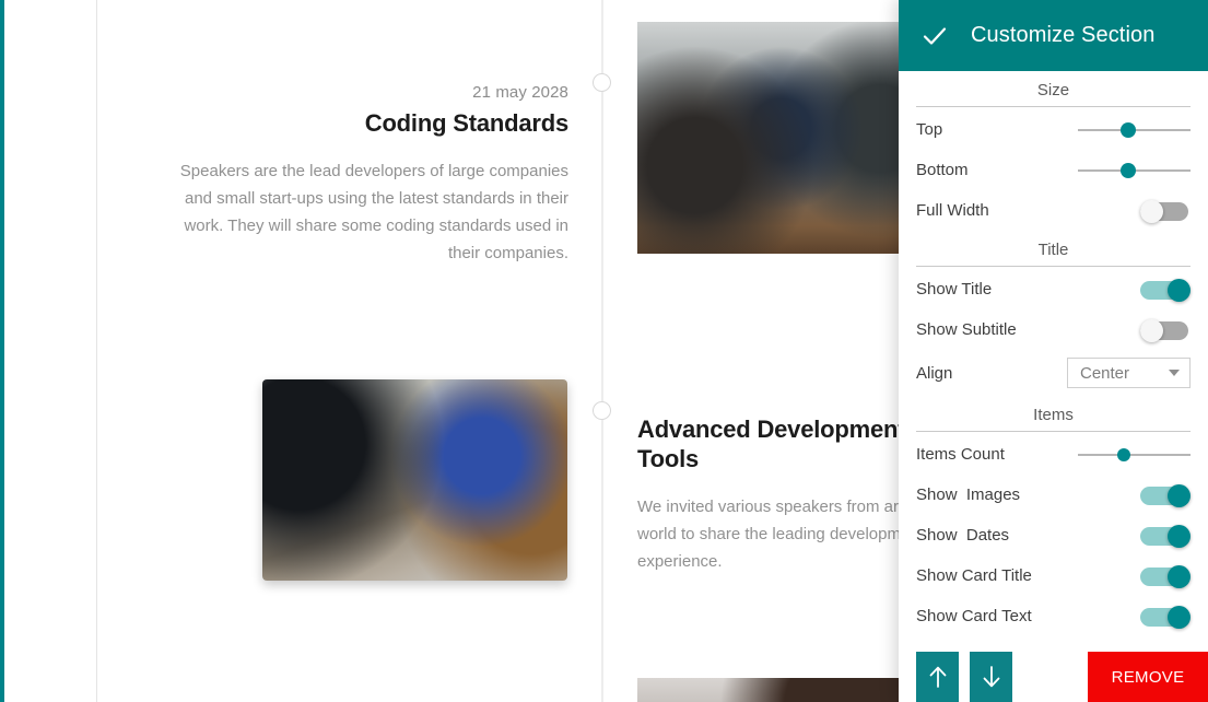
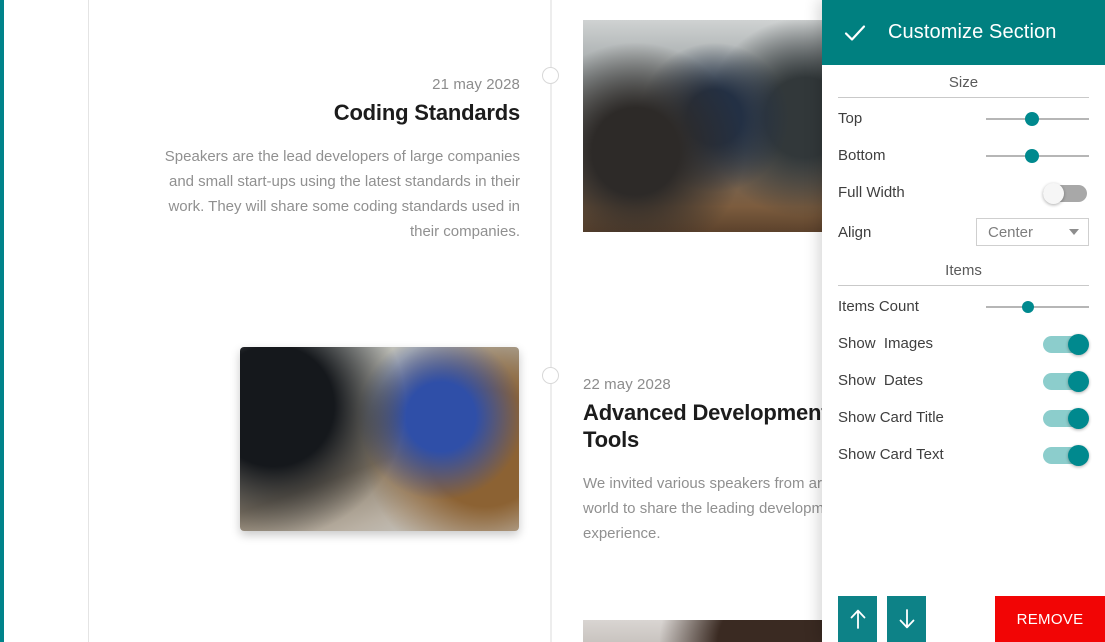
  21 may 2028
  Coding Standards
  Speakers are the lead developers of large companies and small start-ups using the latest standards in their work. They will share some coding standards used in their companies.
+ 22 may 2028
  Advanced Developmen Tools
  We invited various speakers from ar world to share the leading developm experience.
  Customize Section
  Size
  Top
  Bottom
  Full Width
- Title
- Show Title
- Show Subtitle
  Align
  Center
  Items
  Items Count
  Show Images
  Show Dates
  Show Card Title
  Show Card Text
  REMOVE
